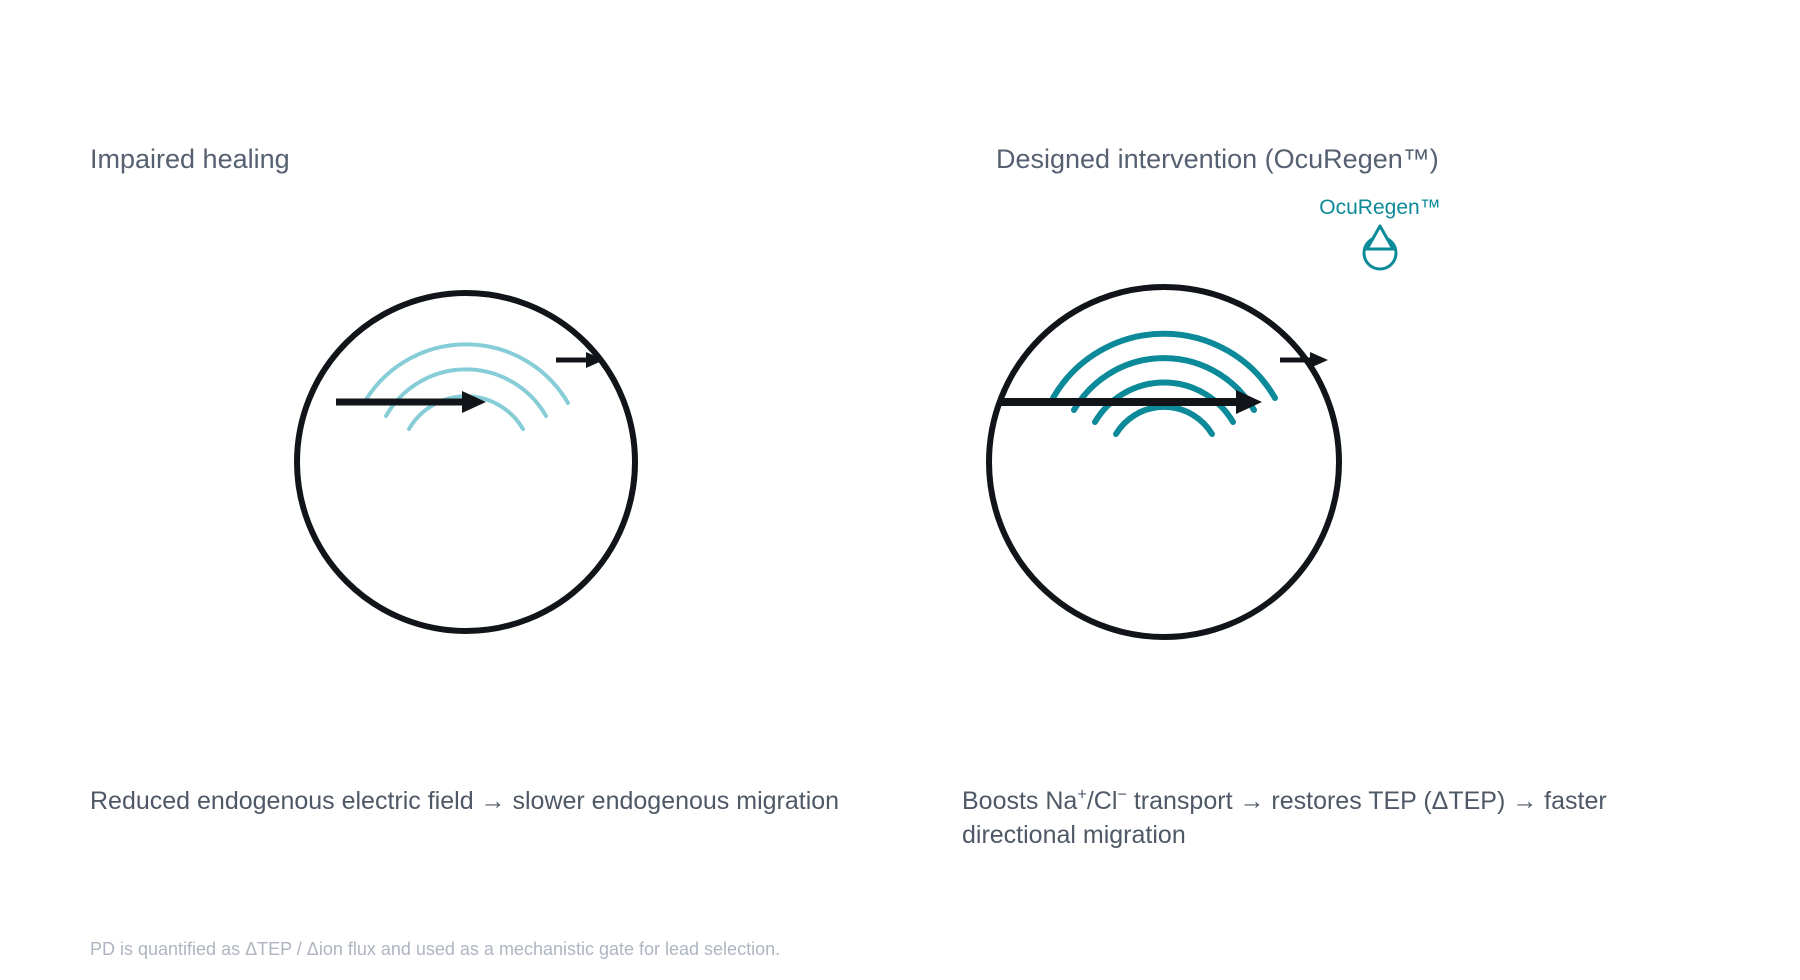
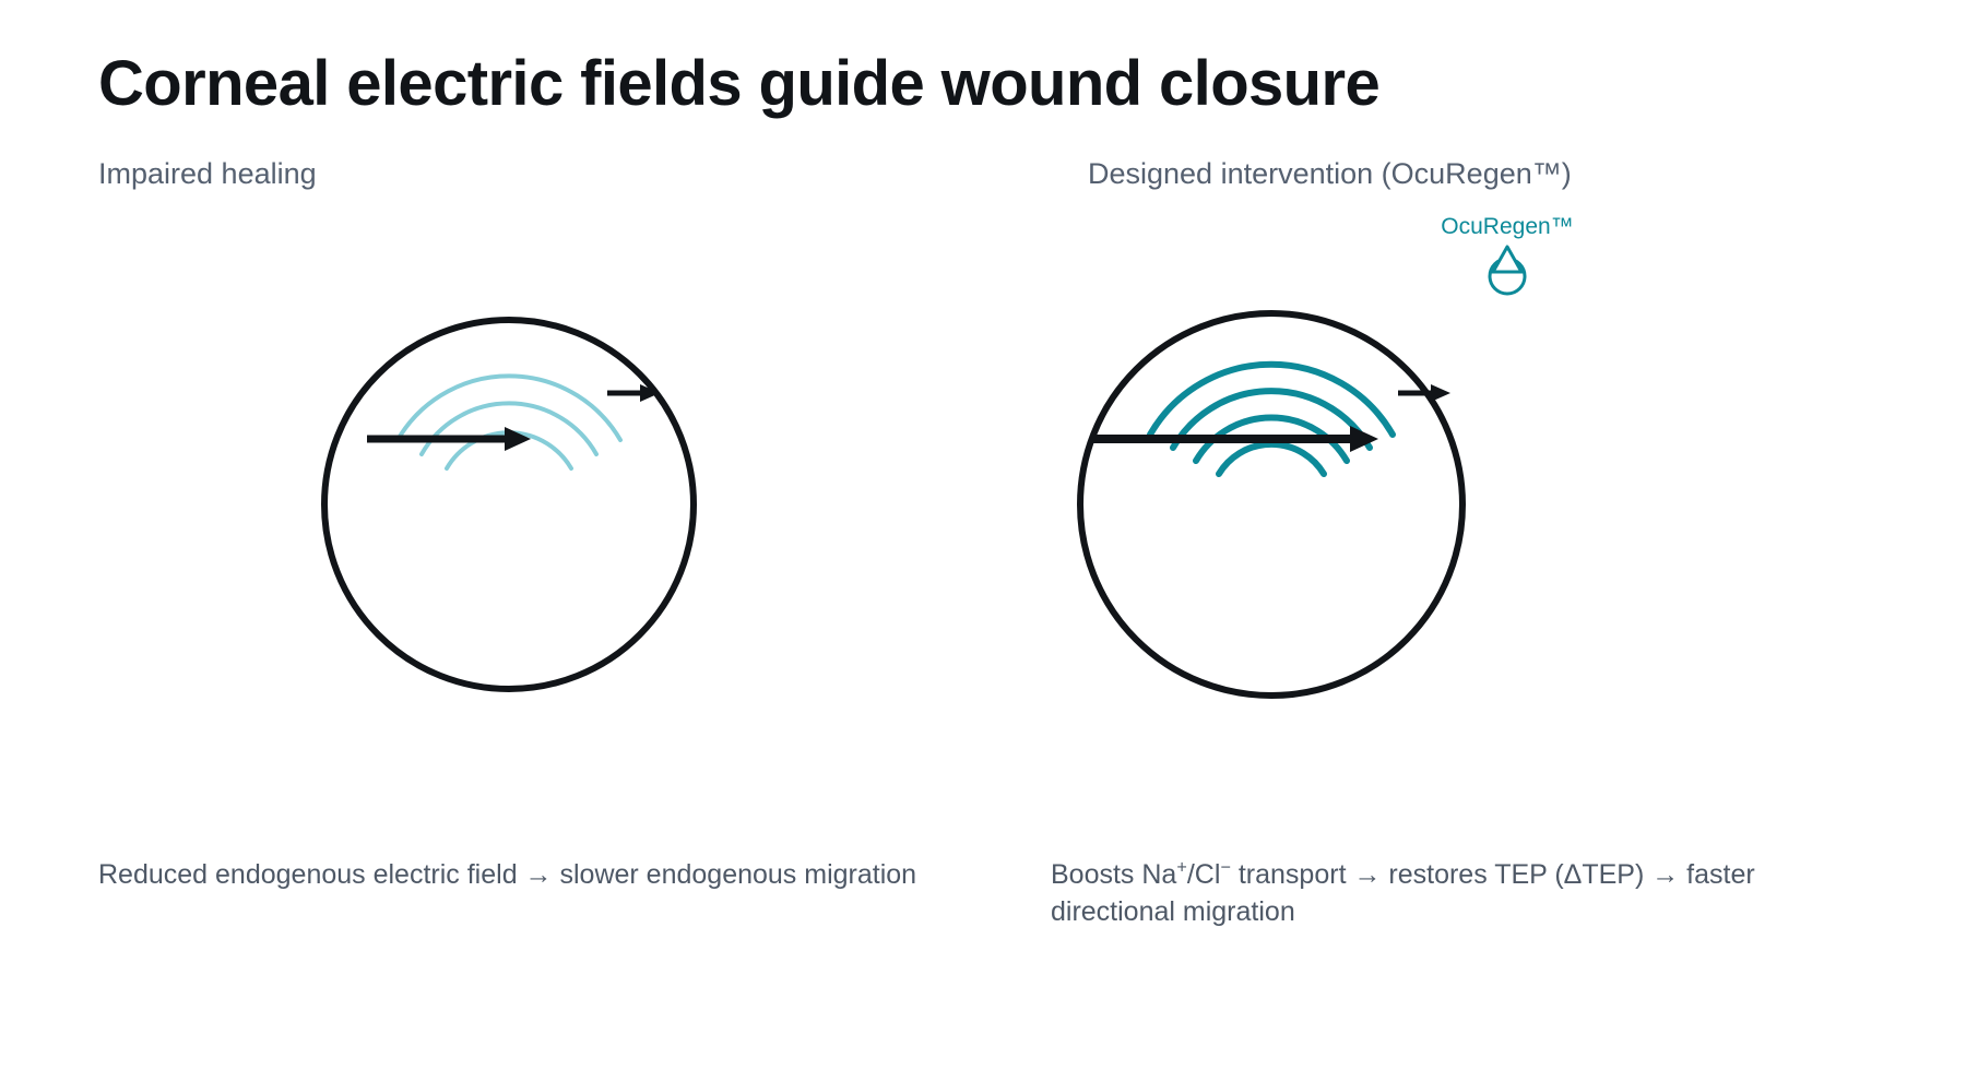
+ Corneal electric fields guide wound closure
  Impaired healing
  Designed intervention (OcuRegen™)
  OcuRegen™
  Reduced endogenous electric field → slower endogenous migration
  Boosts Na+/Cl− transport → restores TEP (ΔTEP) → faster directional migration
- PD is quantified as ΔTEP / Δion flux and used as a mechanistic gate for lead selection.
